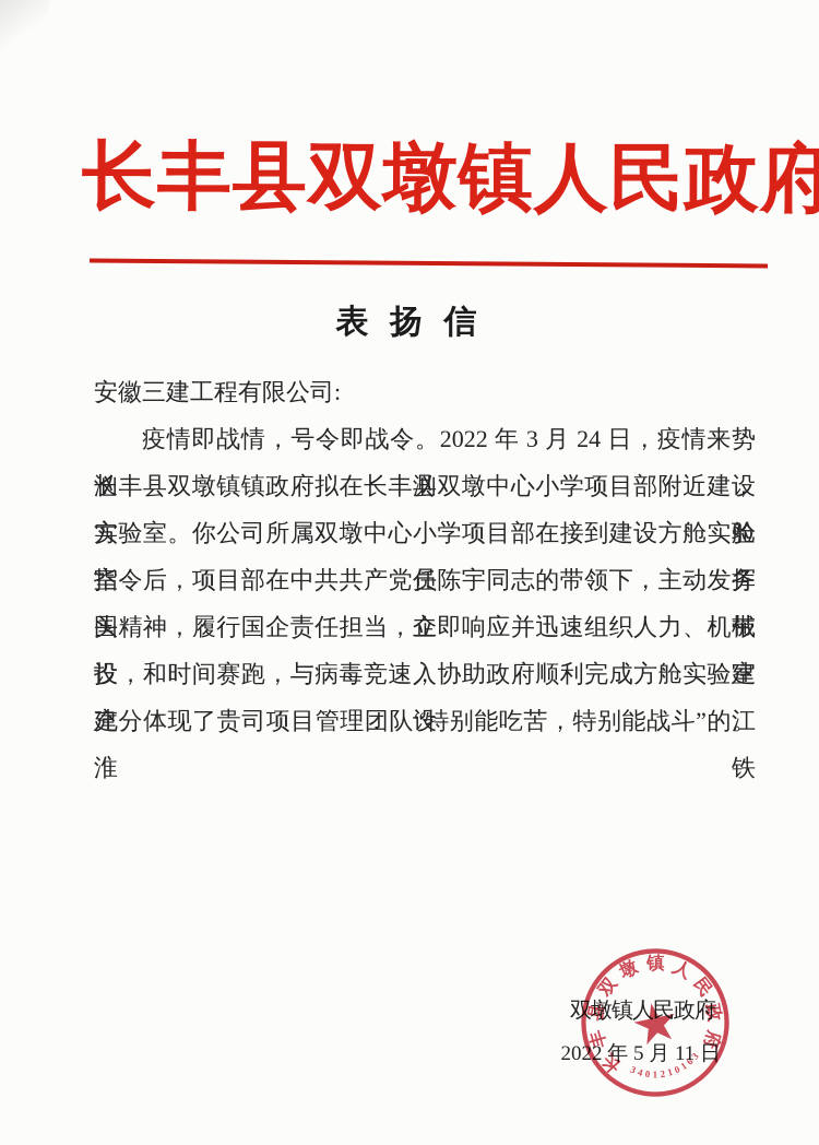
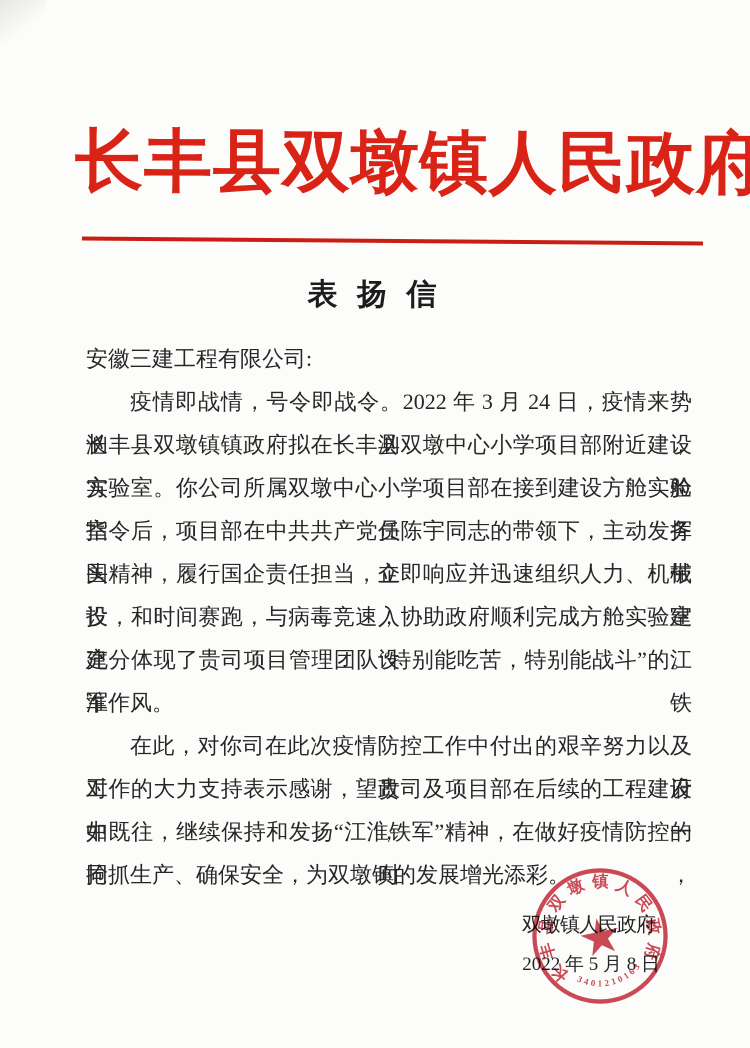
  长丰县双墩镇人民政府
  表 扬 信
  安徽三建工程有限公司:
  疫情即战情，号令即战令。2022 年 3 月 24 日，疫情来势汹汹，
  长丰县双墩镇镇政府拟在长丰县双墩中心小学项目部附近建设方舱
  实验室。你公司所属双墩中心小学项目部在接到建设方舱实验室任务
  指令后，项目部在中共共产党员陈宇同志的带领下，主动发挥国企带
  头精神，履行国企责任担当，立即响应并迅速组织人力、机械投入建
  设，和时间赛跑，与病毒竞速，协助政府顺利完成方舱实验室建设。
  充分体现了贵司项目管理团队“特别能吃苦，特别能战斗”的江淮铁
+ 军作风。
+ 在此，对你司在此次疫情防控工作中付出的艰辛努力以及对政府
+ 工作的大力支持表示感谢，望贵司及项目部在后续的工程建设中，一
+ 如既往，继续保持和发扬“江淮铁军”精神，在做好疫情防控的同时，
+ 抢抓生产、确保安全，为双墩镇的发展增光添彩。
  双墩镇人民政府
- 2022 年 5 月 11 日
+ 2022 年 5 月 8 日
